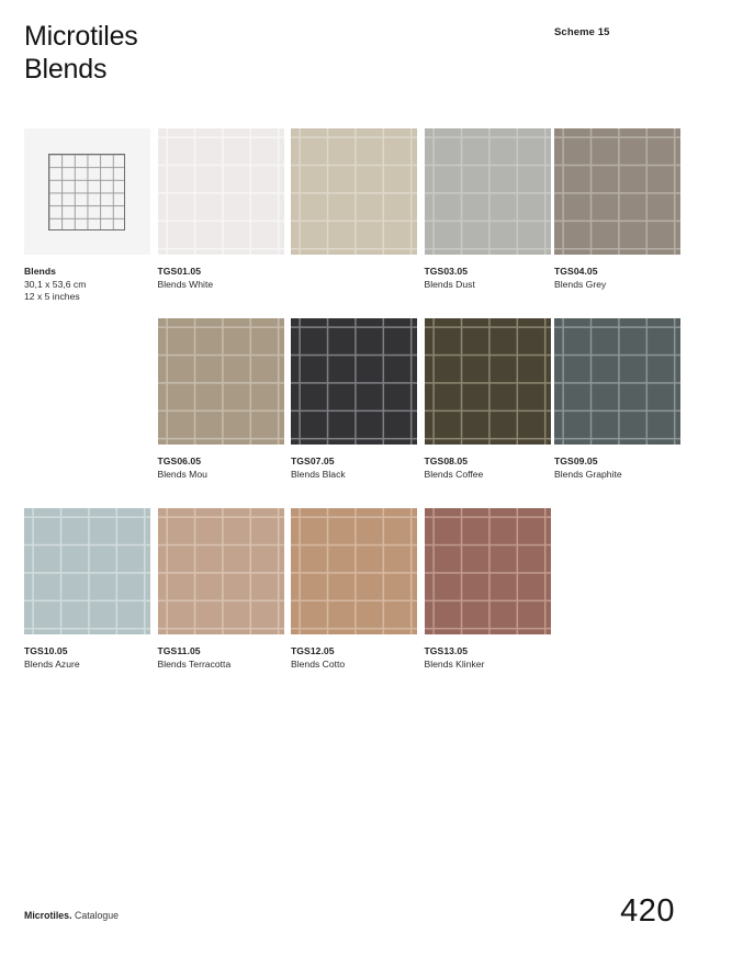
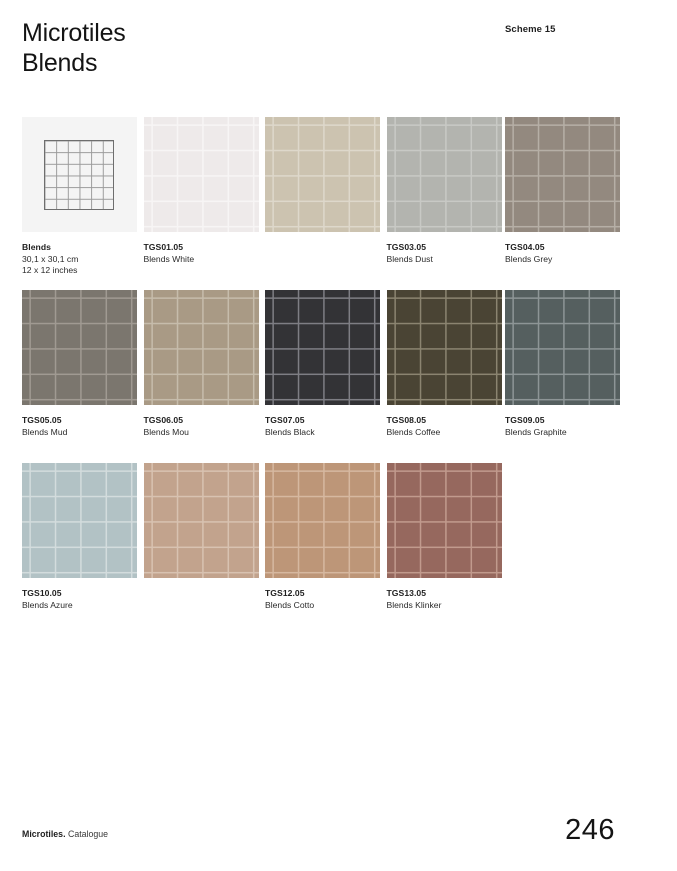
  Microtiles
  Blends
  Scheme 15
  Blends
- 30,1 x 53,6 cm
+ 30,1 x 30,1 cm
- 12 x 5 inches
+ 12 x 12 inches
  TGS01.05
  Blends White
  TGS03.05
  Blends Dust
  TGS04.05
  Blends Grey
+ TGS05.05
+ Blends Mud
  TGS06.05
  Blends Mou
  TGS07.05
  Blends Black
  TGS08.05
  Blends Coffee
  TGS09.05
  Blends Graphite
  TGS10.05
  Blends Azure
- TGS11.05
- Blends Terracotta
  TGS12.05
  Blends Cotto
  TGS13.05
  Blends Klinker
  Microtiles. Catalogue
- 420
+ 246
